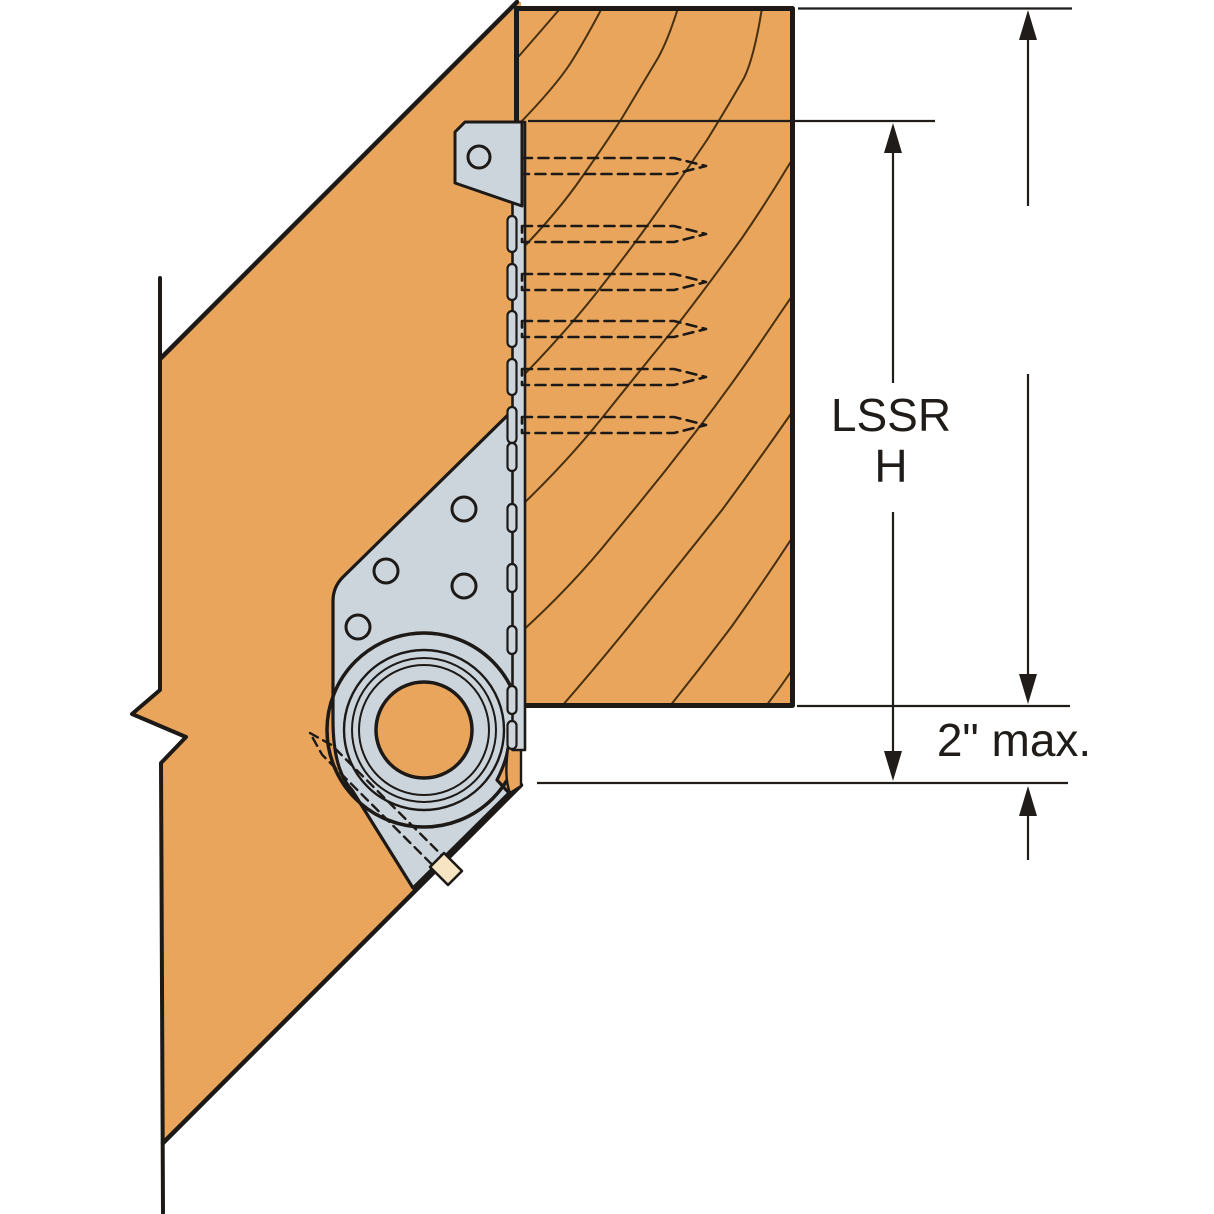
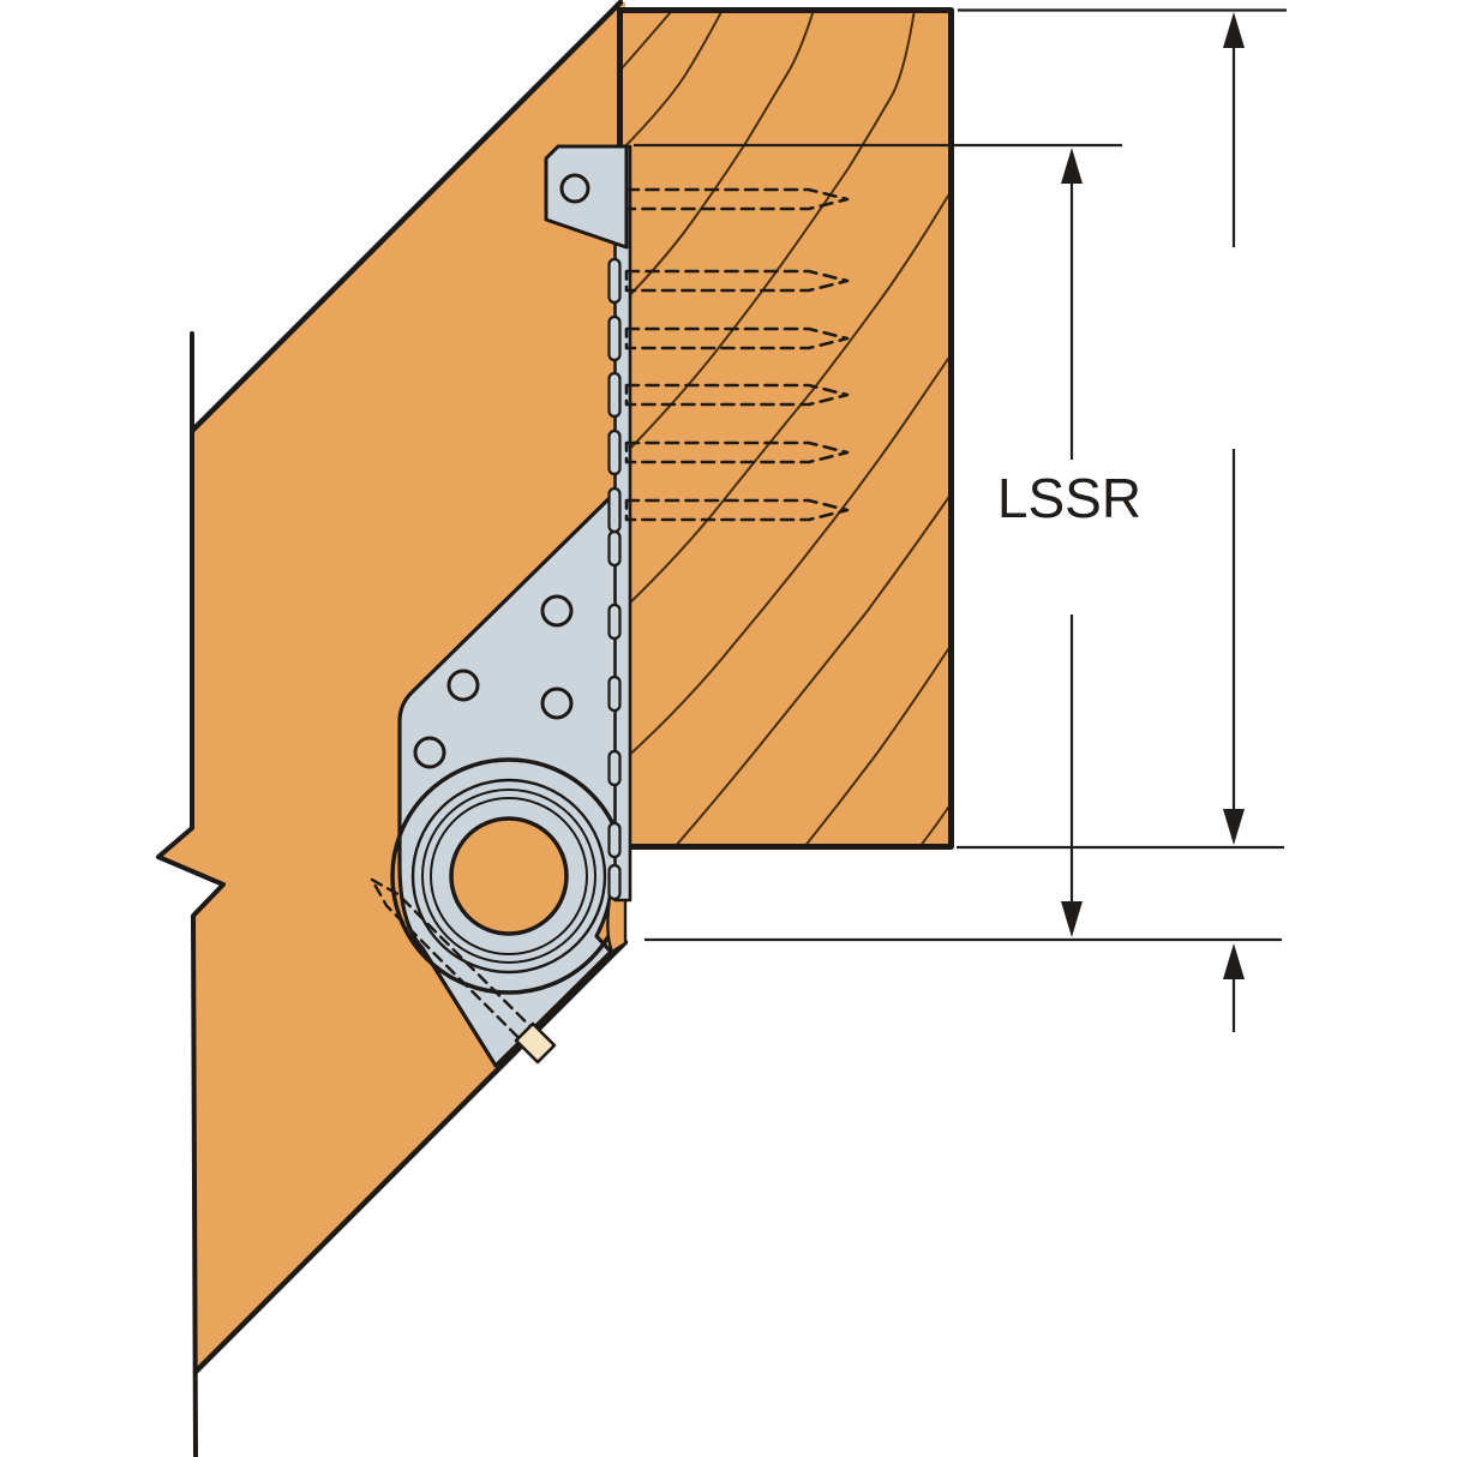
  LSSR
- H
- 2" max.
